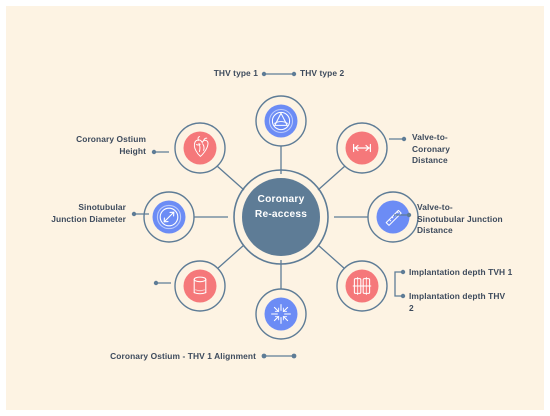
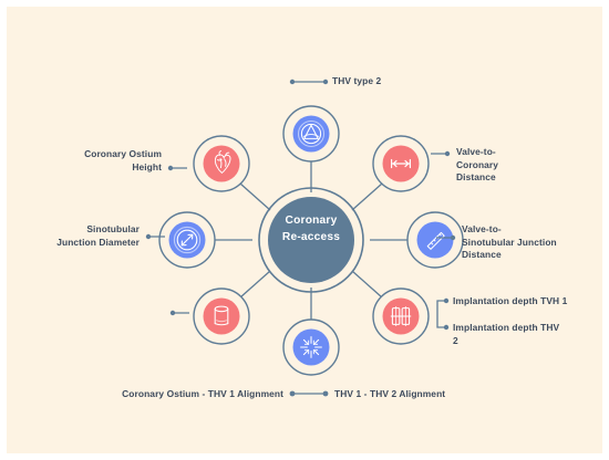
  Coronary
  Re-access
- THV type 1
  THV type 2
  Coronary Ostium
  Height
  Sinotubular
  Junction Diameter
  Valve-to-
  Coronary
  Distance
  Valve-to-
  Sinotubular Junction
  Distance
  Implantation depth TVH 1
  Implantation depth THV
  2
  Coronary Ostium - THV 1 Alignment
+ THV 1 - THV 2 Alignment
